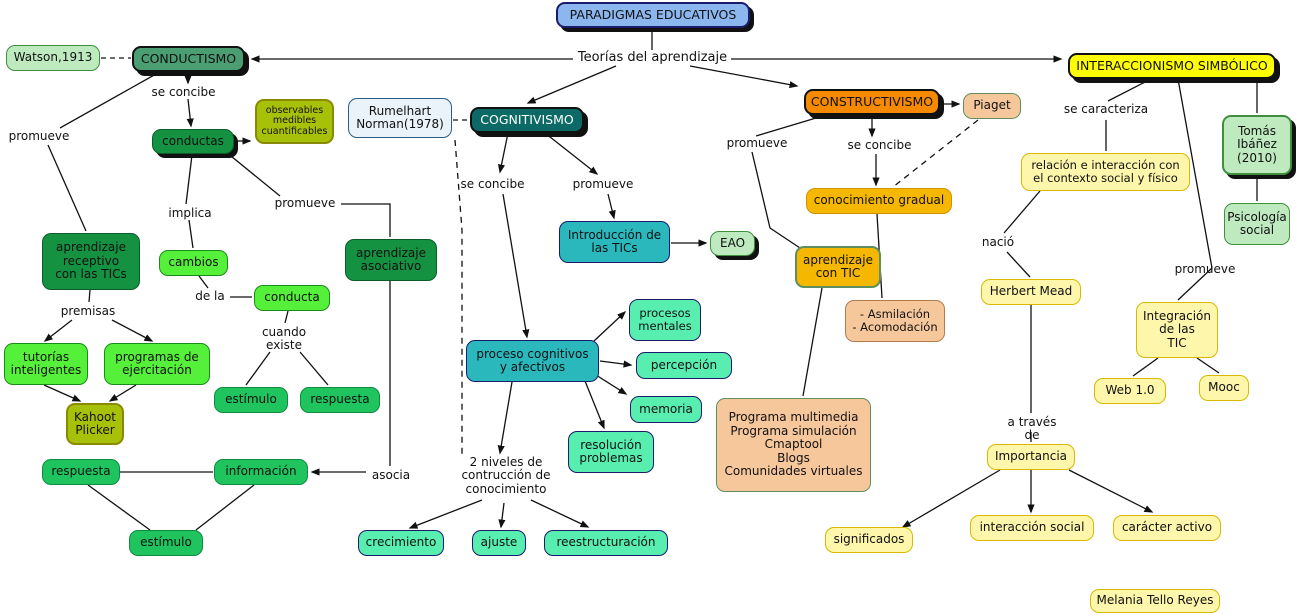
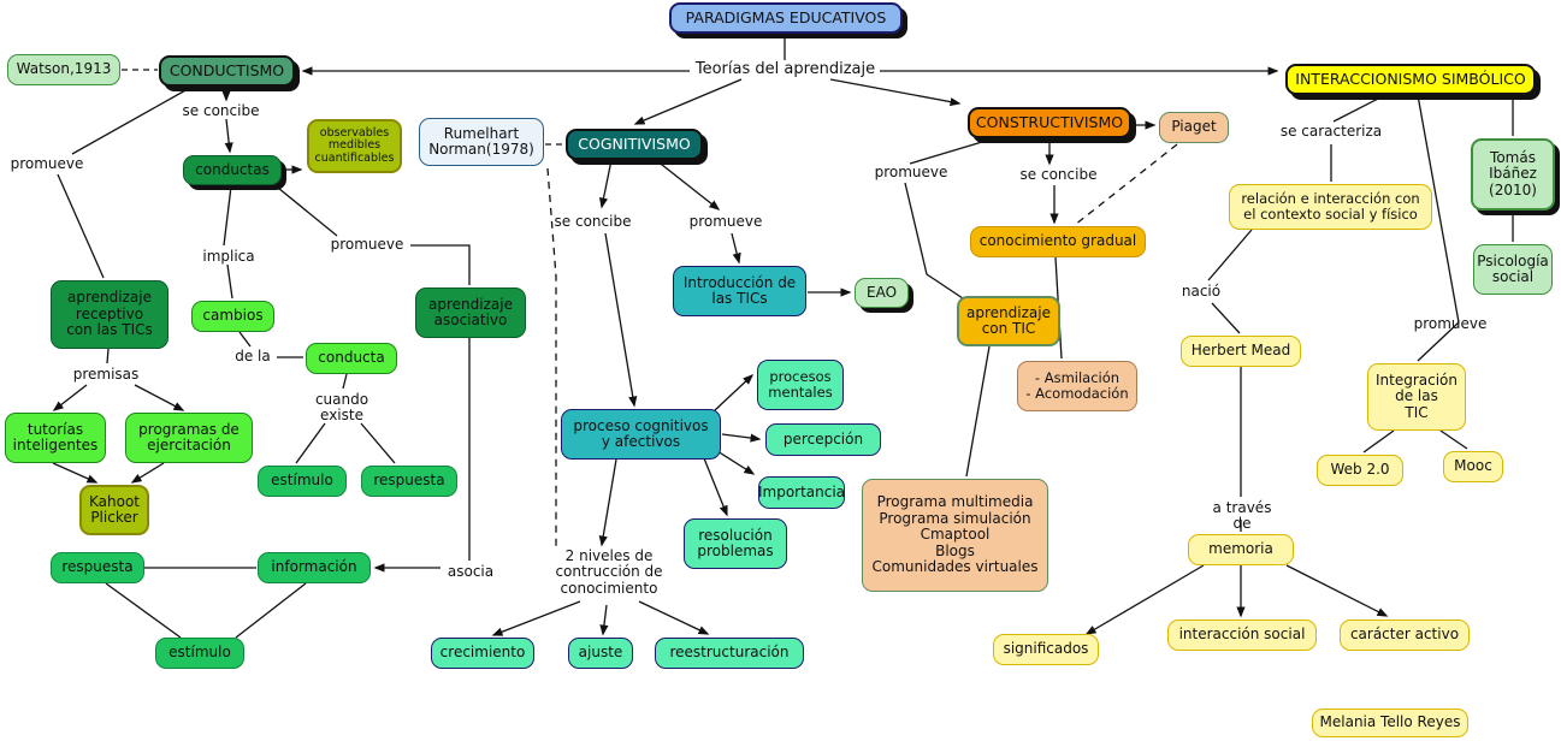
  PARADIGMAS EDUCATIVOS
  Watson,1913
  CONDUCTISMO
  observables
  medibles
  cuantificables
  Rumelhart
  Norman(1978)
  COGNITIVISMO
  CONSTRUCTIVISMO
  Piaget
  INTERACCIONISMO SIMBÓLICO
  conductas
  Tomás
  Ibáñez
  (2010)
  relación e interacción con
  el contexto social y físico
  conocimiento gradual
  Psicología
  social
  Introducción de
  las TICs
  EAO
  aprendizaje
  receptivo
  con las TICs
  aprendizaje
  asociativo
  cambios
  aprendizaje
  con TIC
  Herbert Mead
  conducta
  procesos
  mentales
  - Asmilación
  - Acomodación
  Integración
  de las
  TIC
  tutorías
  inteligentes
  programas de
  ejercitación
  proceso cognitivos
  y afectivos
  percepción
  Programa multimedia
  Programa simulación
  Cmaptool
  Blogs
  Comunidades virtuales
- memoria
+ Importancia
- Web 1.0
+ Web 2.0
  Mooc
  estímulo
  respuesta
  Kahoot
  Plicker
  resolución
  problemas
  respuesta
  información
- Importancia
+ memoria
  crecimiento
  ajuste
  reestructuración
  estímulo
  significados
  interacción social
  carácter activo
  Melania Tello Reyes
  Teorías del aprendizaje
  se concibe
  promueve
  se caracteriza
  promueve
  se concibe
  implica
  promueve
  se concibe
  promueve
  nació
  promueve
  de la
  premisas
  cuando
  existe
  a través de
  asocia
  2 niveles de
  contrucción de
  conocimiento
